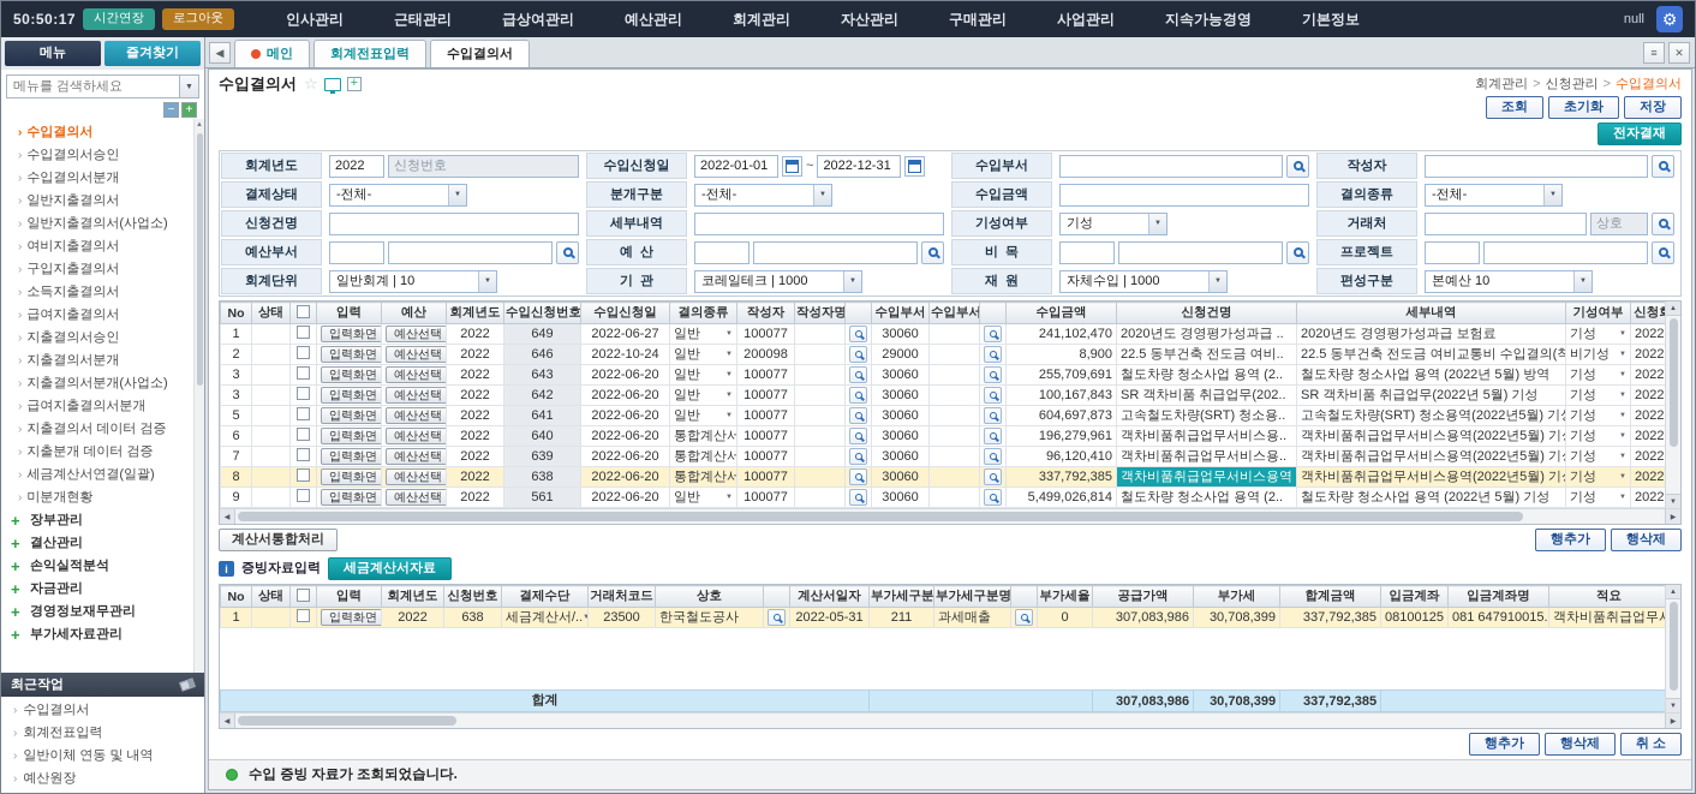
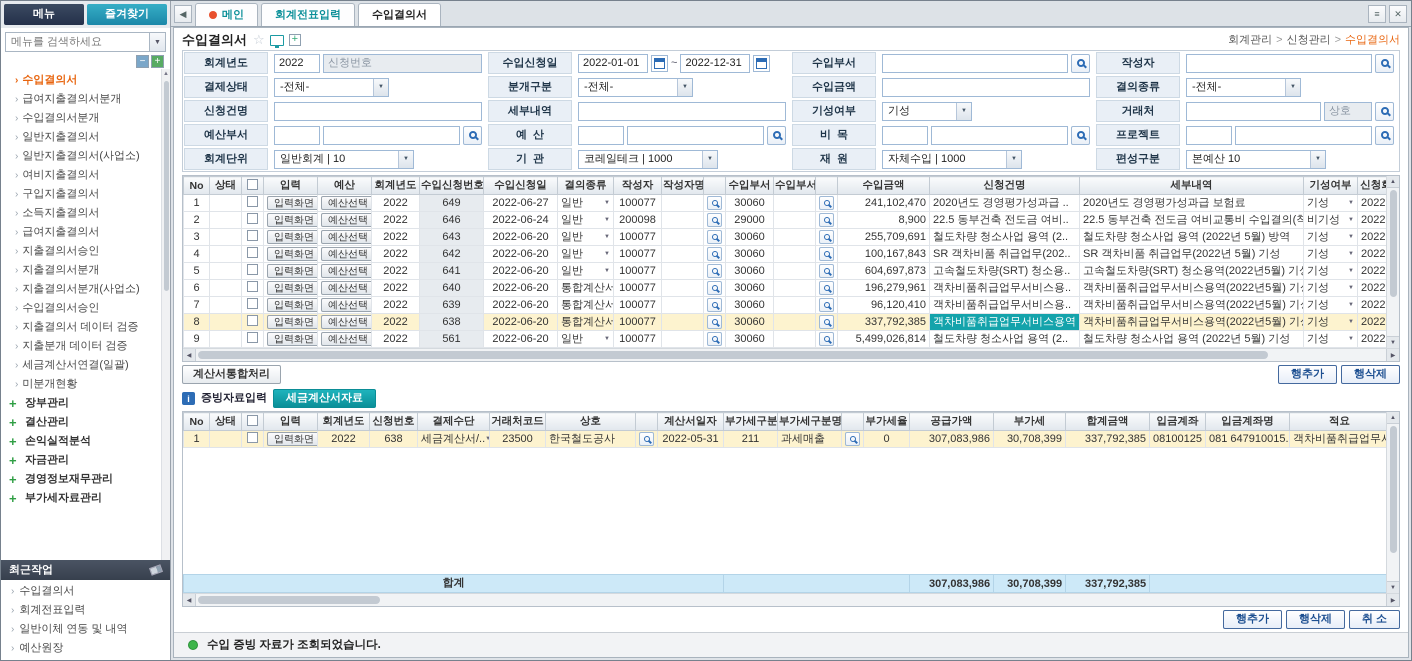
- 50:50:17
- 시간연장
- 로그아웃
- 인사관리
- 근태관리
- 급상여관리
- 예산관리
- 회계관리
- 자산관리
- 구매관리
- 사업관리
- 지속가능경영
- 기본정보
- null
- ⚙
  메뉴
  즐겨찾기
  메뉴를 검색하세요
  −
  +
  ›
  수입결의서
  ›
- 수입결의서승인
+ 급여지출결의서분개
  ›
  수입결의서분개
  ›
  일반지출결의서
  ›
  일반지출결의서(사업소)
  ›
  여비지출결의서
  ›
  구입지출결의서
  ›
  소득지출결의서
  ›
  급여지출결의서
  ›
  지출결의서승인
  ›
  지출결의서분개
  ›
  지출결의서분개(사업소)
  ›
- 급여지출결의서분개
+ 수입결의서승인
  ›
  지출결의서 데이터 검증
  ›
  지출분개 데이터 검증
  ›
  세금계산서연결(일괄)
  ›
  미분개현황
  +
  장부관리
  +
  결산관리
  +
  손익실적분석
  +
  자금관리
  +
  경영정보재무관리
  +
  부가세자료관리
  최근작업
  ›
  수입결의서
  ›
  회계전표입력
  ›
  일반이체 연동 및 내역
  ›
  예산원장
  ◀
  메인
  회계전표입력
  수입결의서
  ≡
  ✕
  수입결의서
  ☆
  회계관리 > 신청관리 > 수입결의서
- 조회
- 초기화
- 저장
- 전자결재
  회계년도
  2022
  신청번호
  수입신청일
  2022-01-01
  ~
  2022-12-31
  수입부서
  작성자
  결제상태
  -전체-
  분개구분
  -전체-
  수입금액
  결의종류
  -전체-
  신청건명
  세부내역
  기성여부
  기성
  거래처
  상호
  예산부서
  예 산
  비 목
  프로젝트
  회계단위
  일반회계 | 10
  기 관
  코레일테크 | 1000
  재 원
  자체수입 | 1000
  편성구분
  본예산 10
  No	상태		입력	예산	회계년도	수입신청번호	수입신청일	결의종류	작성자	작성자명		수입부서	수입부서		수입금액	신청건명	세부내역	기성여부	신청
  1			입력화면	예산선택	2022	649	2022-06-27	일반	100077			30060			241,102,470	2020년도 경영평가성과급 ..	2020년도 경영평가성과급 보험료	기성	2022
- 2			입력화면	예산선택	2022	646	2022-10-24	일반	200098			29000			8,900	22.5 동부건축 전도금 여비..	22.5 동부건축 전도금 여비교통비 수입결의(착	비기성	2022
+ 2			입력화면	예산선택	2022	646	2022-06-24	일반	200098			29000			8,900	22.5 동부건축 전도금 여비..	22.5 동부건축 전도금 여비교통비 수입결의(착	비기성	2022
  3			입력화면	예산선택	2022	643	2022-06-20	일반	100077			30060			255,709,691	철도차량 청소사업 용역 (2..	철도차량 청소사업 용역 (2022년 5월) 방역	기성	2022
- 3			입력화면	예산선택	2022	642	2022-06-20	일반	100077			30060			100,167,843	SR 객차비품 취급업무(202..	SR 객차비품 취급업무(2022년 5월) 기성	기성	2022
+ 4			입력화면	예산선택	2022	642	2022-06-20	일반	100077			30060			100,167,843	SR 객차비품 취급업무(202..	SR 객차비품 취급업무(2022년 5월) 기성	기성	2022
  5			입력화면	예산선택	2022	641	2022-06-20	일반	100077			30060			604,697,873	고속철도차량(SRT) 청소용..	고속철도차량(SRT) 청소용역(2022년5월) 기	기성	2022
  6			입력화면	예산선택	2022	640	2022-06-20	통합계산서	100077			30060			196,279,961	객차비품취급업무서비스용..	객차비품취급업무서비스용역(2022년5월) 기	기성	2022
  7			입력화면	예산선택	2022	639	2022-06-20	통합계산서	100077			30060			96,120,410	객차비품취급업무서비스용..	객차비품취급업무서비스용역(2022년5월) 기	기성	2022
  8			입력화면	예산선택	2022	638	2022-06-20	통합계산서	100077			30060			337,792,385	객차비품취급업무서비스용역	객차비품취급업무서비스용역(2022년5월) 기	기성	2022
  9			입력화면	예산선택	2022	561	2022-06-20	일반	100077			30060			5,499,026,814	철도차량 청소사업 용역 (2..	철도차량 청소사업 용역 (2022년 5월) 기성	기성	2022
  계산서통합처리
  행추가
  행삭제
  i
  증빙자료입력
  세금계산서자료
  No	상태		입력	회계년도	신청번호	결제수단	거래처코드	상호		계산서일자	부가세구분	부가세구분명		부가세율	공급가액	부가세	합계금액	입금계좌	입금계좌명	적요
  1			입력화면	2022	638	세금계산서/..	23500	한국철도공사		2022-05-31	211	과세매출		0	307,083,986	30,708,399	337,792,385	08100125	081 647910015.	객차비품취급업무
  합계		307,083,986	30,708,399	337,792,385
  행추가
  행삭제
  취 소
  수입 증빙 자료가 조회되었습니다.
